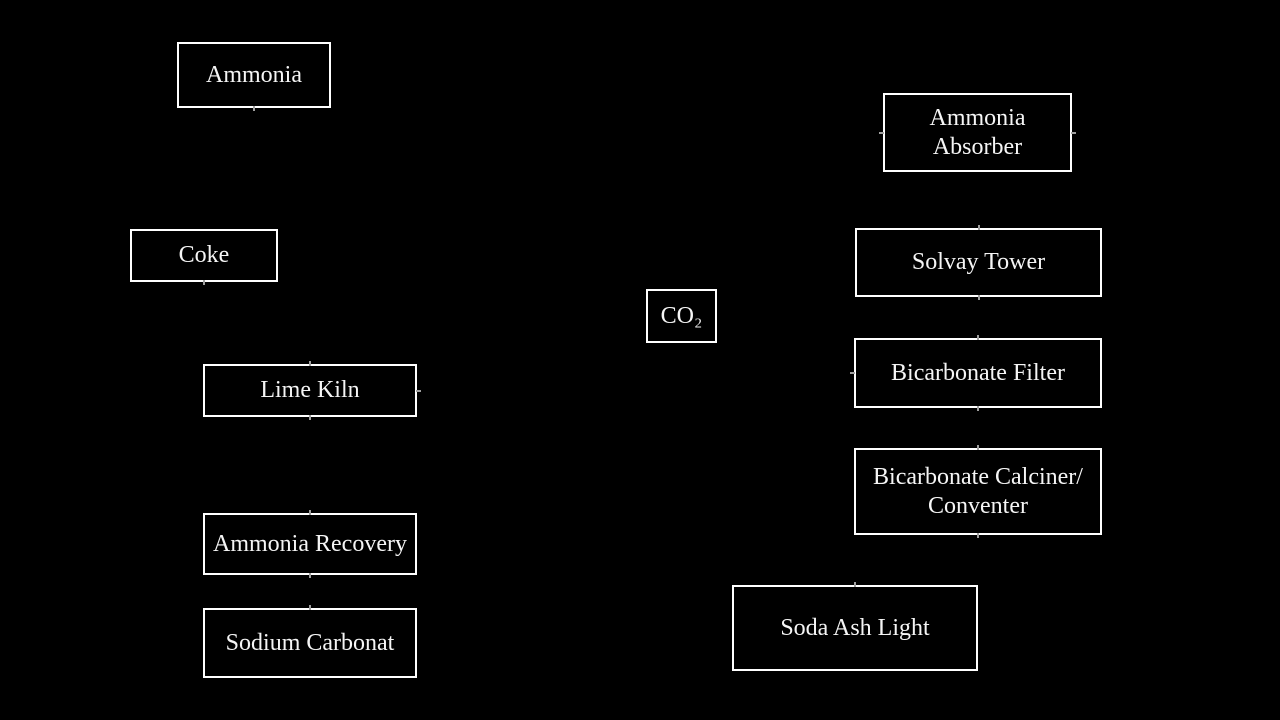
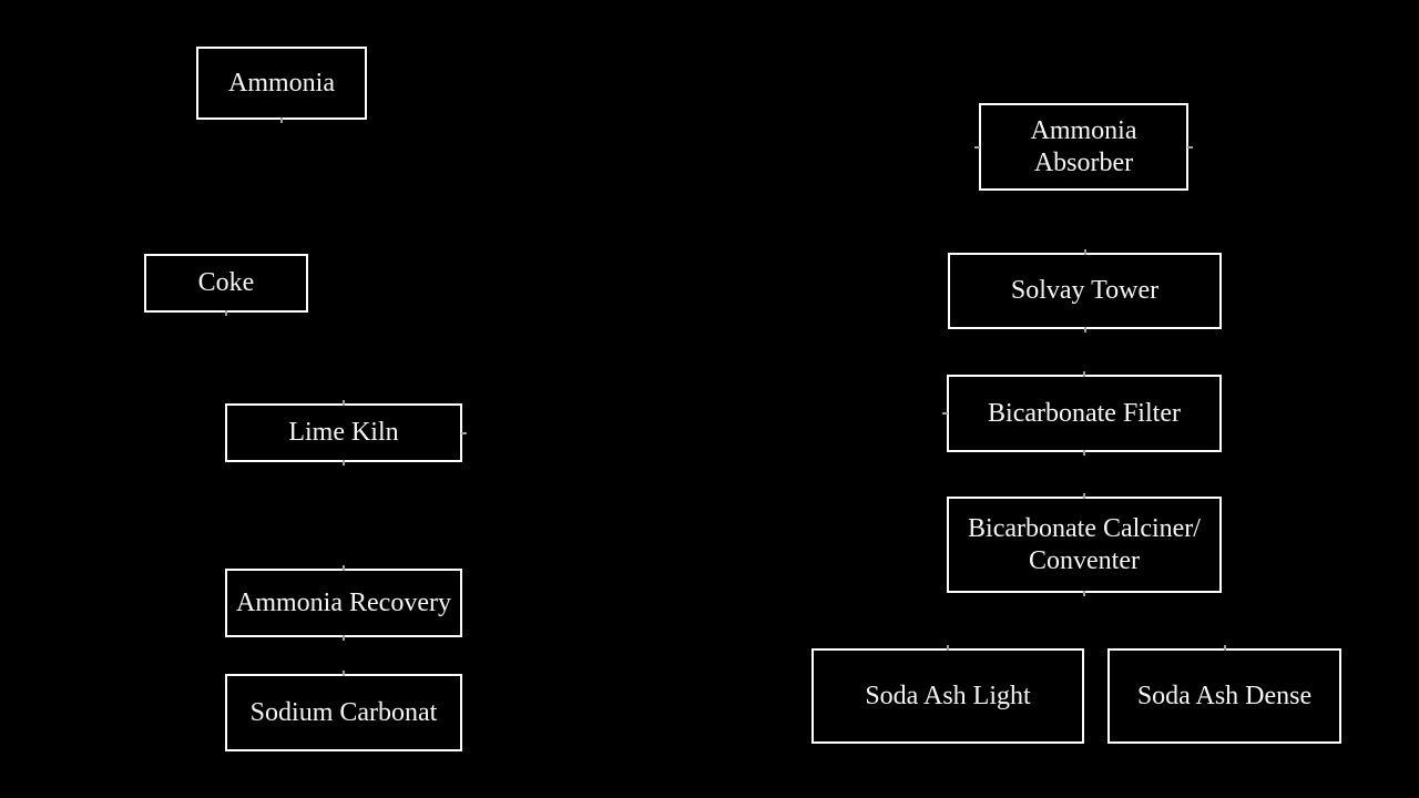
  Ammonia
  Ammonia
  Absorber
  Coke
  Solvay Tower
- CO₂
  Bicarbonate Filter
  Lime Kiln
  Bicarbonate Calciner/
  Conventer
  Ammonia Recovery
  Soda Ash Light
+ Soda Ash Dense
  Sodium Carbonat
